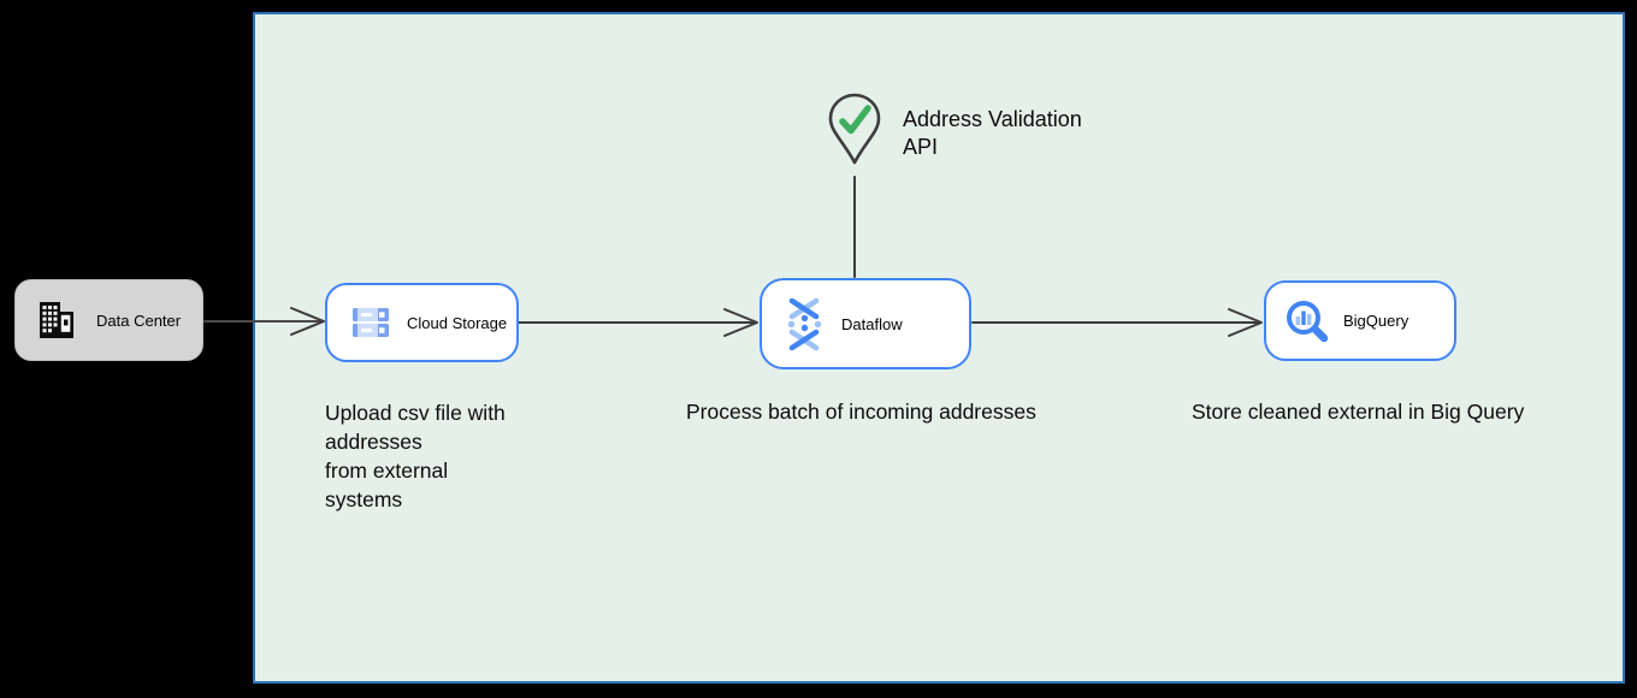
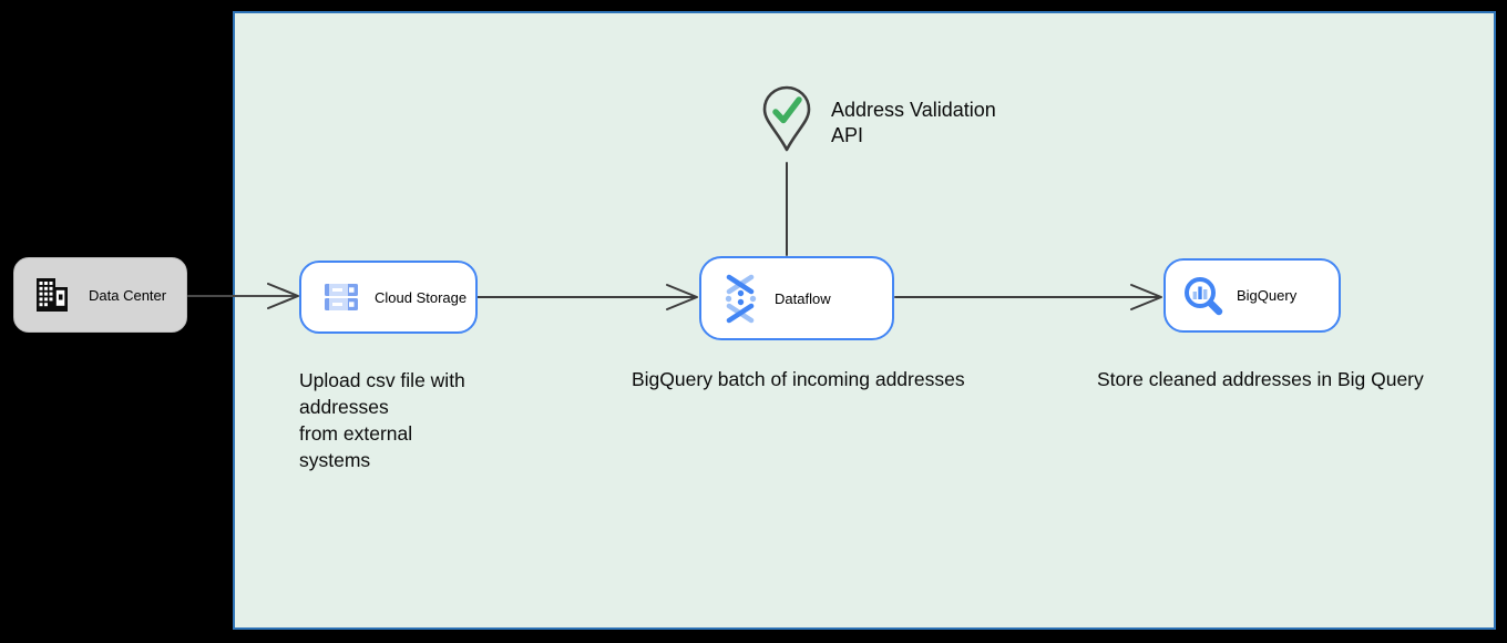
  Data Center
  Cloud Storage
  Dataflow
  BigQuery
  Address Validation
  API
  Upload csv file with
  addresses
  from external
  systems
- Process batch of incoming addresses
+ BigQuery batch of incoming addresses
- Store cleaned external in Big Query
+ Store cleaned addresses in Big Query
